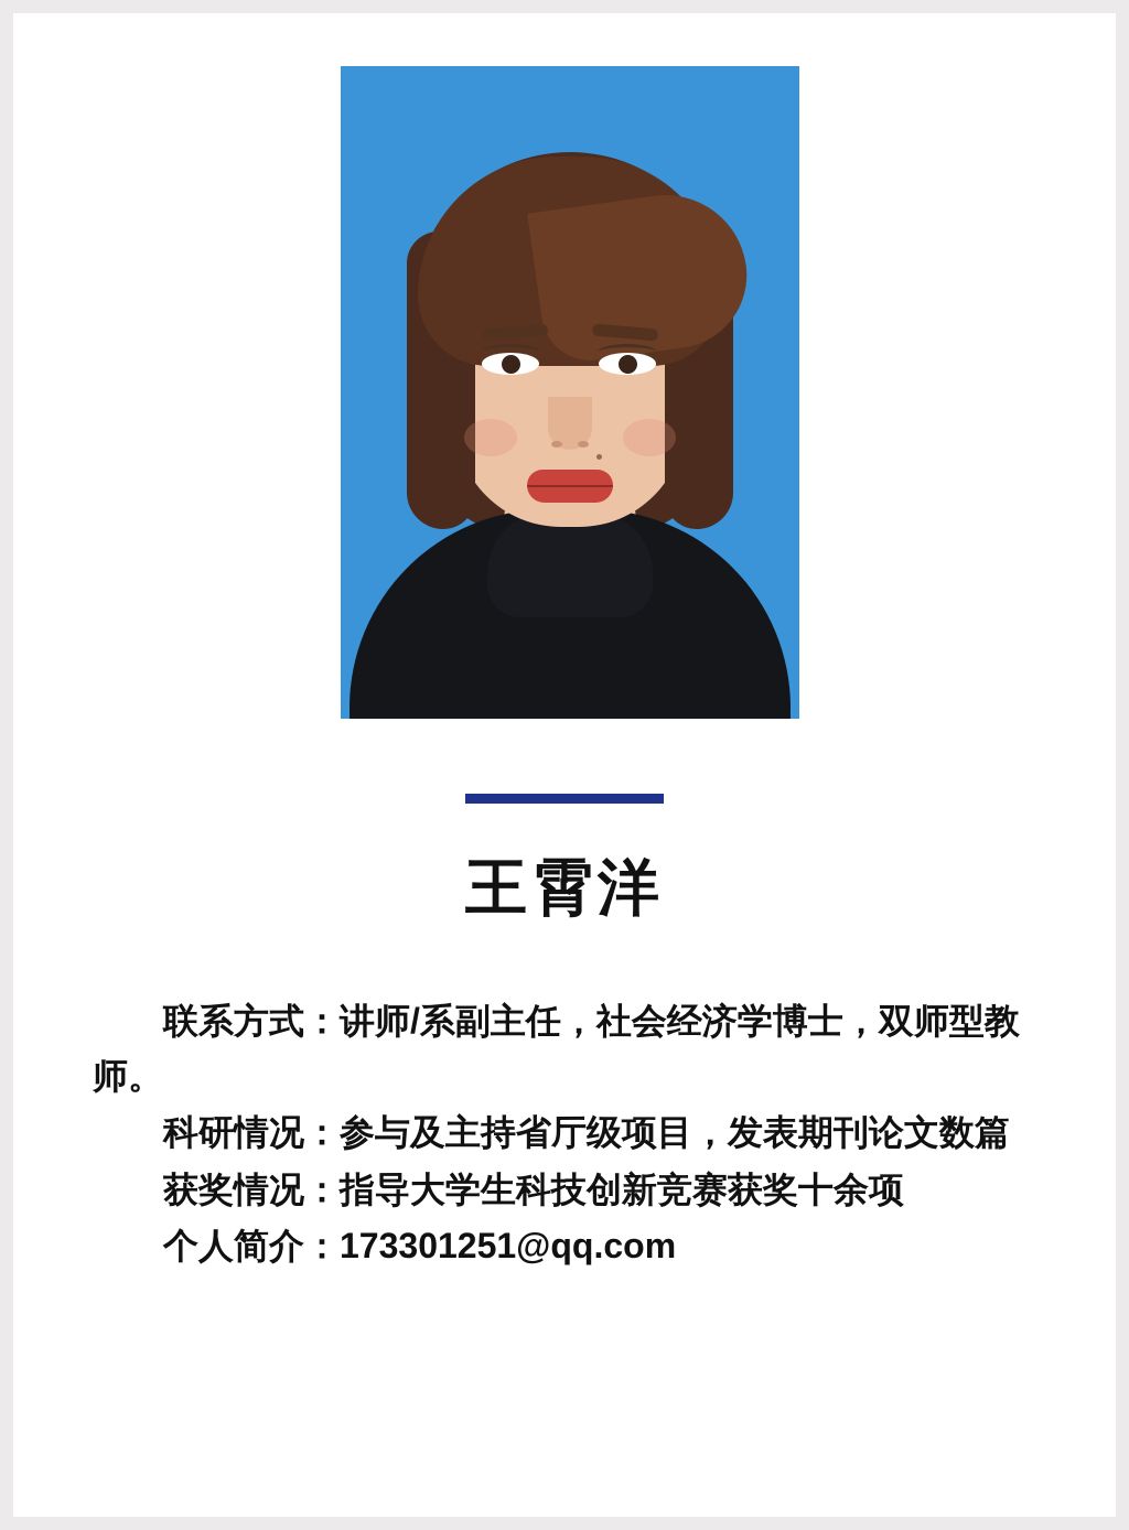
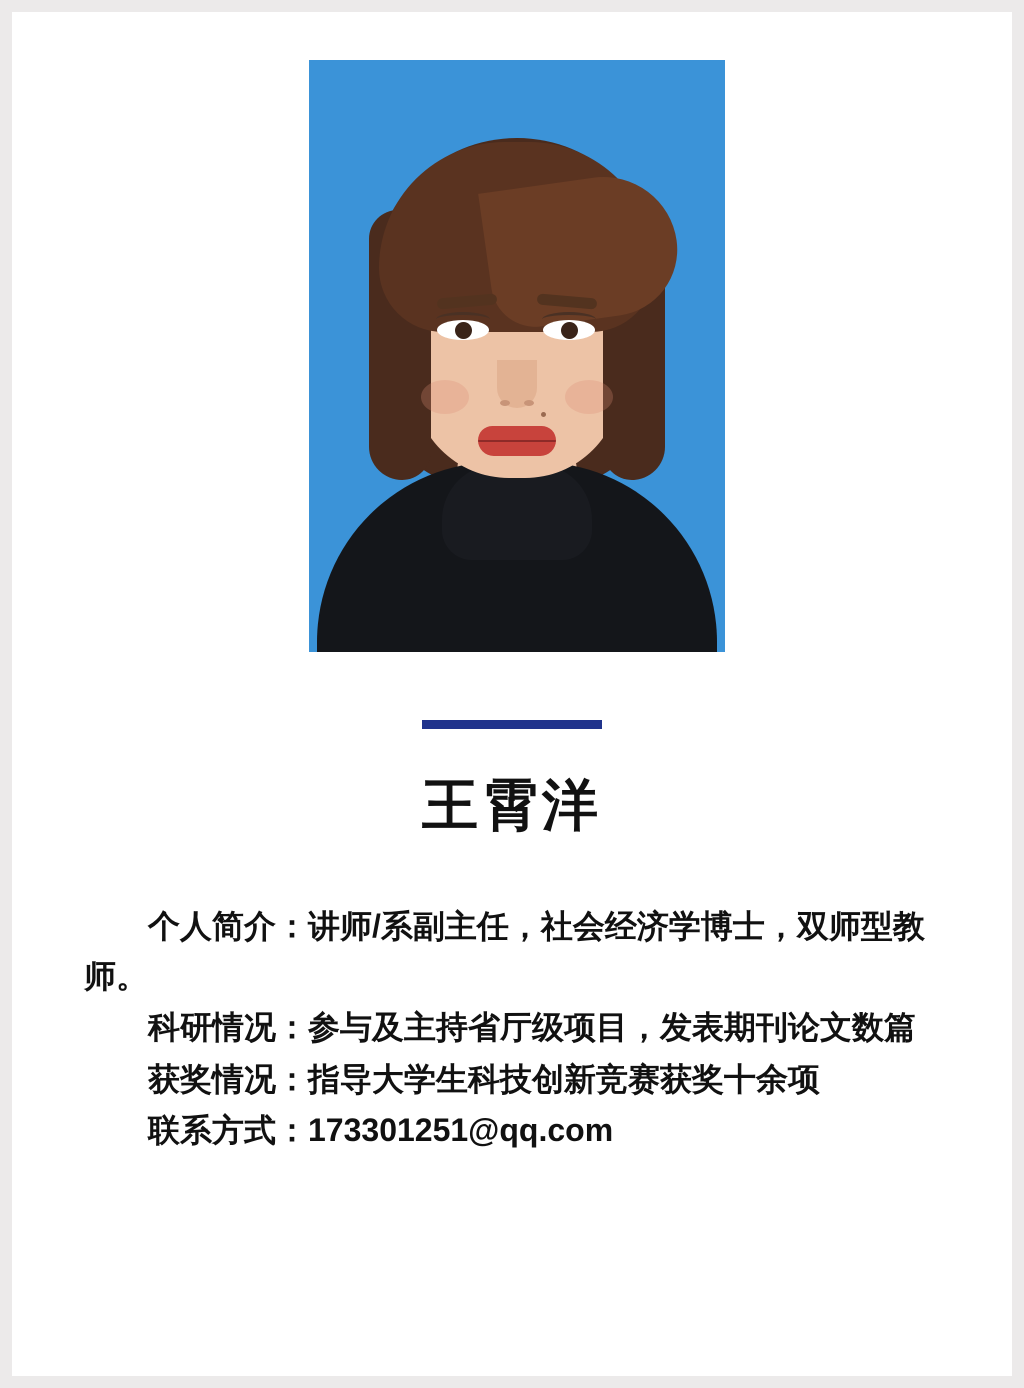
  王霄洋
- 联系方式：讲师/系副主任，社会经济学博士，双师型教师。
+ 个人简介：讲师/系副主任，社会经济学博士，双师型教师。
  科研情况：参与及主持省厅级项目，发表期刊论文数篇
  获奖情况：指导大学生科技创新竞赛获奖十余项
- 个人简介：173301251@qq.com
+ 联系方式：173301251@qq.com
